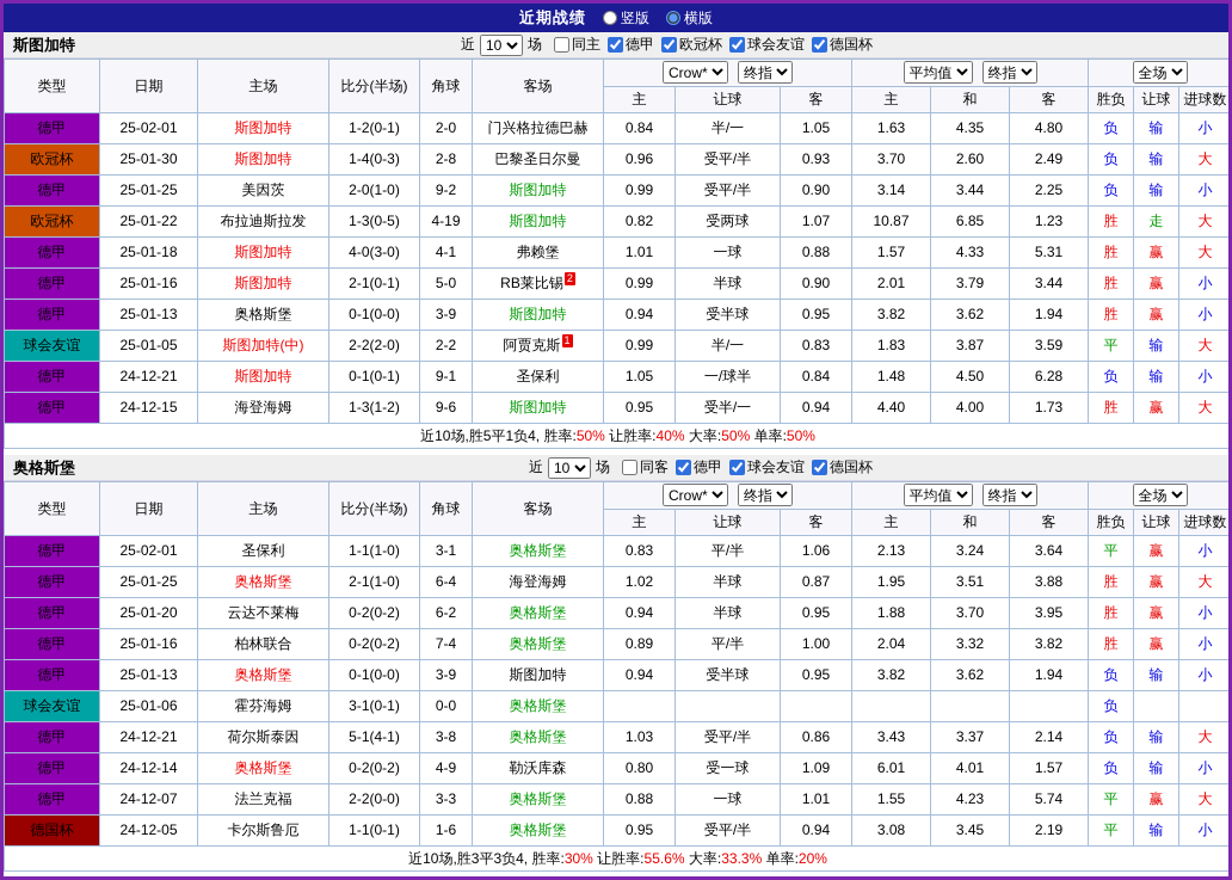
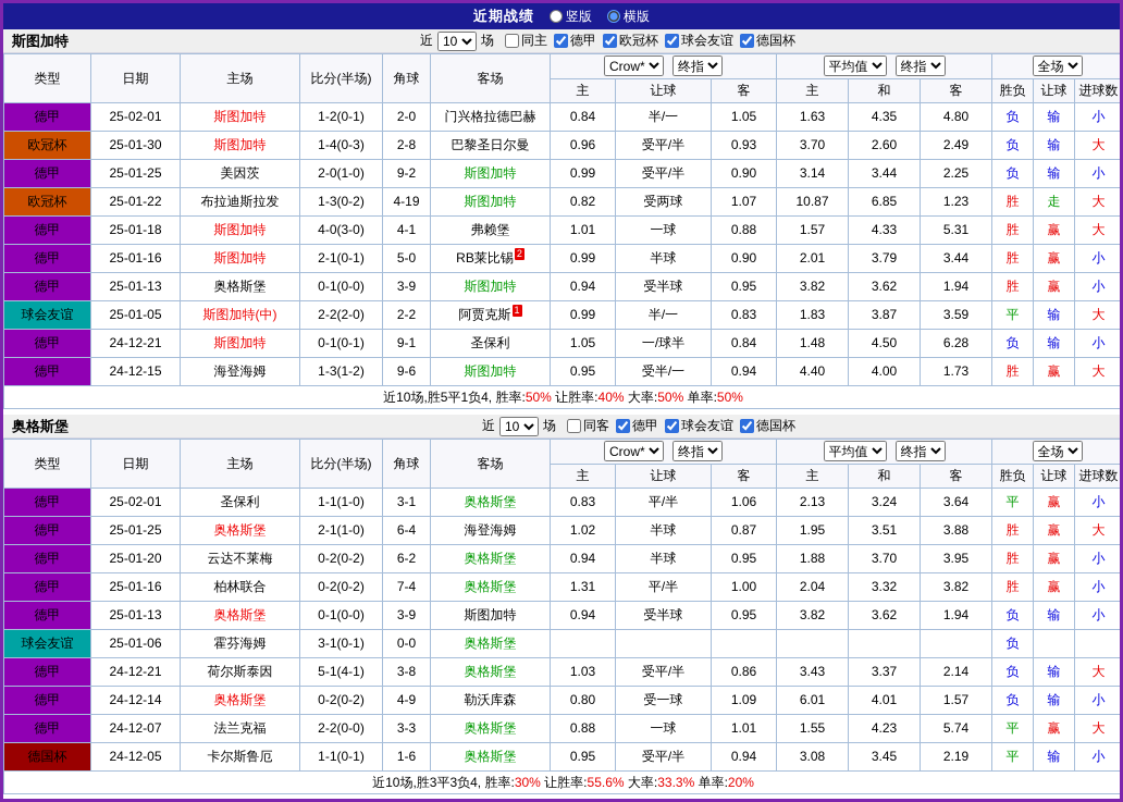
  近期战绩
  竖版
  横版
  斯图加特
  近
  10
  场
  同主
  德甲
  欧冠杯
  球会友谊
  德国杯
  类型	日期	主场	比分(半场)	角球	客场	Crow* 终指	平均值 终指	全场
  主	让球	客	主	和	客	胜负	让球	进球数
  德甲	25-02-01	斯图加特	1-2(0-1)	2-0	门兴格拉德巴赫	0.84	半/一	1.05	1.63	4.35	4.80	负	输	小
  欧冠杯	25-01-30	斯图加特	1-4(0-3)	2-8	巴黎圣日尔曼	0.96	受平/半	0.93	3.70	2.60	2.49	负	输	大
  德甲	25-01-25	美因茨	2-0(1-0)	9-2	斯图加特	0.99	受平/半	0.90	3.14	3.44	2.25	负	输	小
- 欧冠杯	25-01-22	布拉迪斯拉发	1-3(0-5)	4-19	斯图加特	0.82	受两球	1.07	10.87	6.85	1.23	胜	走	大
+ 欧冠杯	25-01-22	布拉迪斯拉发	1-3(0-2)	4-19	斯图加特	0.82	受两球	1.07	10.87	6.85	1.23	胜	走	大
  德甲	25-01-18	斯图加特	4-0(3-0)	4-1	弗赖堡	1.01	一球	0.88	1.57	4.33	5.31	胜	赢	大
  德甲	25-01-16	斯图加特	2-1(0-1)	5-0	RB莱比锡 2	0.99	半球	0.90	2.01	3.79	3.44	胜	赢	小
  德甲	25-01-13	奥格斯堡	0-1(0-0)	3-9	斯图加特	0.94	受半球	0.95	3.82	3.62	1.94	胜	赢	小
  球会友谊	25-01-05	斯图加特(中)	2-2(2-0)	2-2	阿贾克斯 1	0.99	半/一	0.83	1.83	3.87	3.59	平	输	大
  德甲	24-12-21	斯图加特	0-1(0-1)	9-1	圣保利	1.05	一/球半	0.84	1.48	4.50	6.28	负	输	小
  德甲	24-12-15	海登海姆	1-3(1-2)	9-6	斯图加特	0.95	受半/一	0.94	4.40	4.00	1.73	胜	赢	大
  近10场,胜5平1负4, 胜率:50% 让胜率:40% 大率:50% 单率:50%
  奥格斯堡
  近
  10
  场
  同客
  德甲
  球会友谊
  德国杯
  类型	日期	主场	比分(半场)	角球	客场	Crow* 终指	平均值 终指	全场
  主	让球	客	主	和	客	胜负	让球	进球数
  德甲	25-02-01	圣保利	1-1(1-0)	3-1	奥格斯堡	0.83	平/半	1.06	2.13	3.24	3.64	平	赢	小
  德甲	25-01-25	奥格斯堡	2-1(1-0)	6-4	海登海姆	1.02	半球	0.87	1.95	3.51	3.88	胜	赢	大
  德甲	25-01-20	云达不莱梅	0-2(0-2)	6-2	奥格斯堡	0.94	半球	0.95	1.88	3.70	3.95	胜	赢	小
- 德甲	25-01-16	柏林联合	0-2(0-2)	7-4	奥格斯堡	0.89	平/半	1.00	2.04	3.32	3.82	胜	赢	小
+ 德甲	25-01-16	柏林联合	0-2(0-2)	7-4	奥格斯堡	1.31	平/半	1.00	2.04	3.32	3.82	胜	赢	小
  德甲	25-01-13	奥格斯堡	0-1(0-0)	3-9	斯图加特	0.94	受半球	0.95	3.82	3.62	1.94	负	输	小
  球会友谊	25-01-06	霍芬海姆	3-1(0-1)	0-0	奥格斯堡							负
  德甲	24-12-21	荷尔斯泰因	5-1(4-1)	3-8	奥格斯堡	1.03	受平/半	0.86	3.43	3.37	2.14	负	输	大
  德甲	24-12-14	奥格斯堡	0-2(0-2)	4-9	勒沃库森	0.80	受一球	1.09	6.01	4.01	1.57	负	输	小
  德甲	24-12-07	法兰克福	2-2(0-0)	3-3	奥格斯堡	0.88	一球	1.01	1.55	4.23	5.74	平	赢	大
  德国杯	24-12-05	卡尔斯鲁厄	1-1(0-1)	1-6	奥格斯堡	0.95	受平/半	0.94	3.08	3.45	2.19	平	输	小
  近10场,胜3平3负4, 胜率:30% 让胜率:55.6% 大率:33.3% 单率:20%
